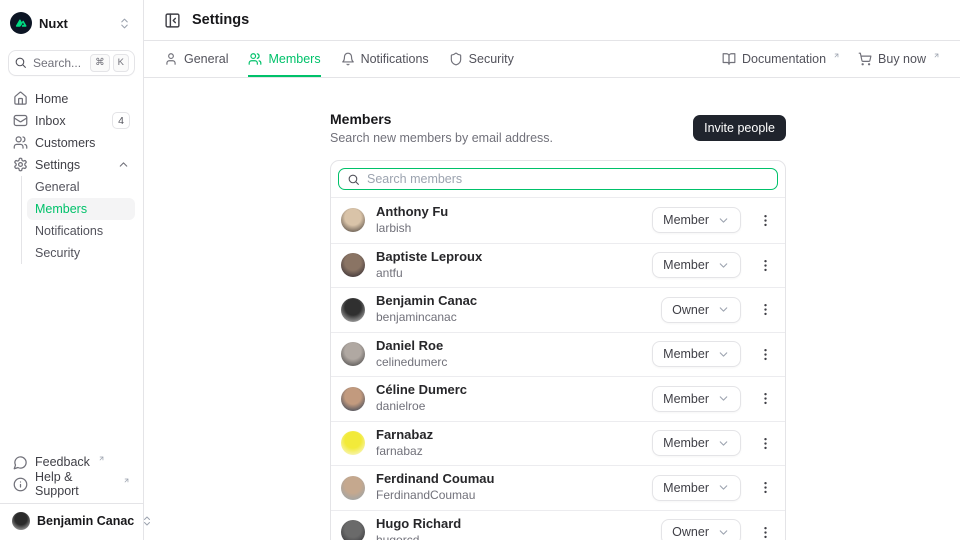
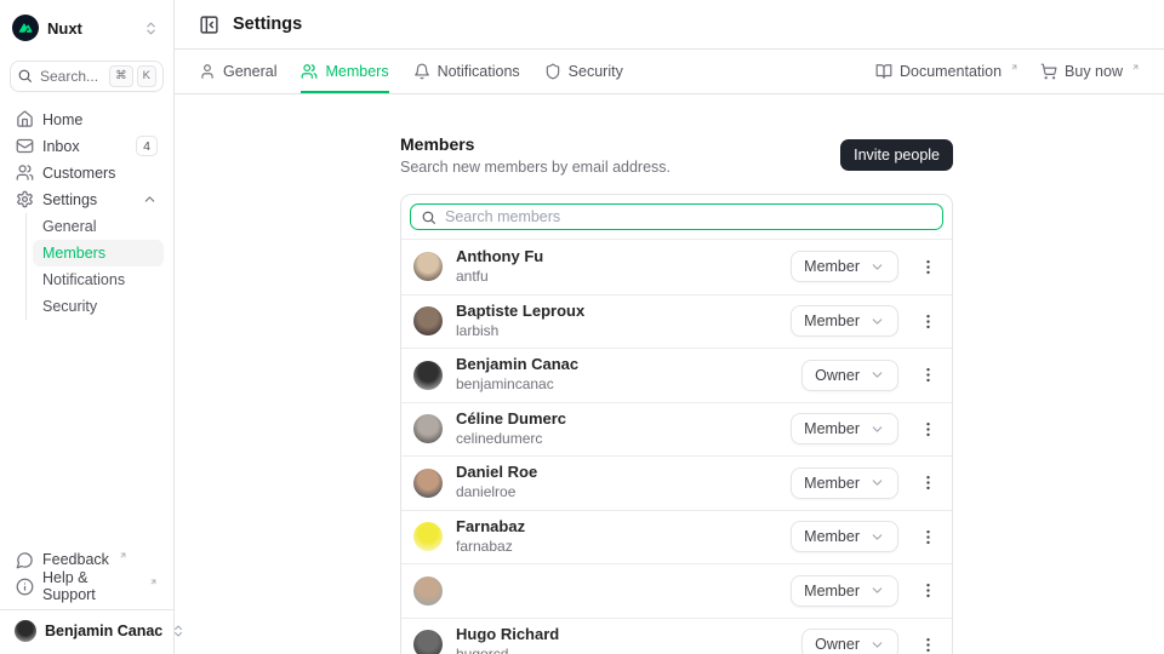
  Nuxt
  Search...
  ⌘
  K
  Home
  Inbox
  4
  Customers
  Settings
  General
  Members
  Notifications
  Security
  Feedback
  Help & Support
  Benjamin Canac
  Settings
  General
  Members
  Notifications
  Security
  Documentation
  Buy now
  Members
  Search new members by email address.
  Invite people
  Search members
  Anthony Fu
- larbish
+ antfu
  Member
  Baptiste Leproux
- antfu
+ larbish
  Member
  Benjamin Canac
  benjamincanac
  Owner
- Daniel Roe
+ Céline Dumerc
  celinedumerc
  Member
- Céline Dumerc
+ Daniel Roe
  danielroe
  Member
  Farnabaz
  farnabaz
  Member
- Ferdinand Coumau
- FerdinandCoumau
  Member
  Hugo Richard
  Owner
